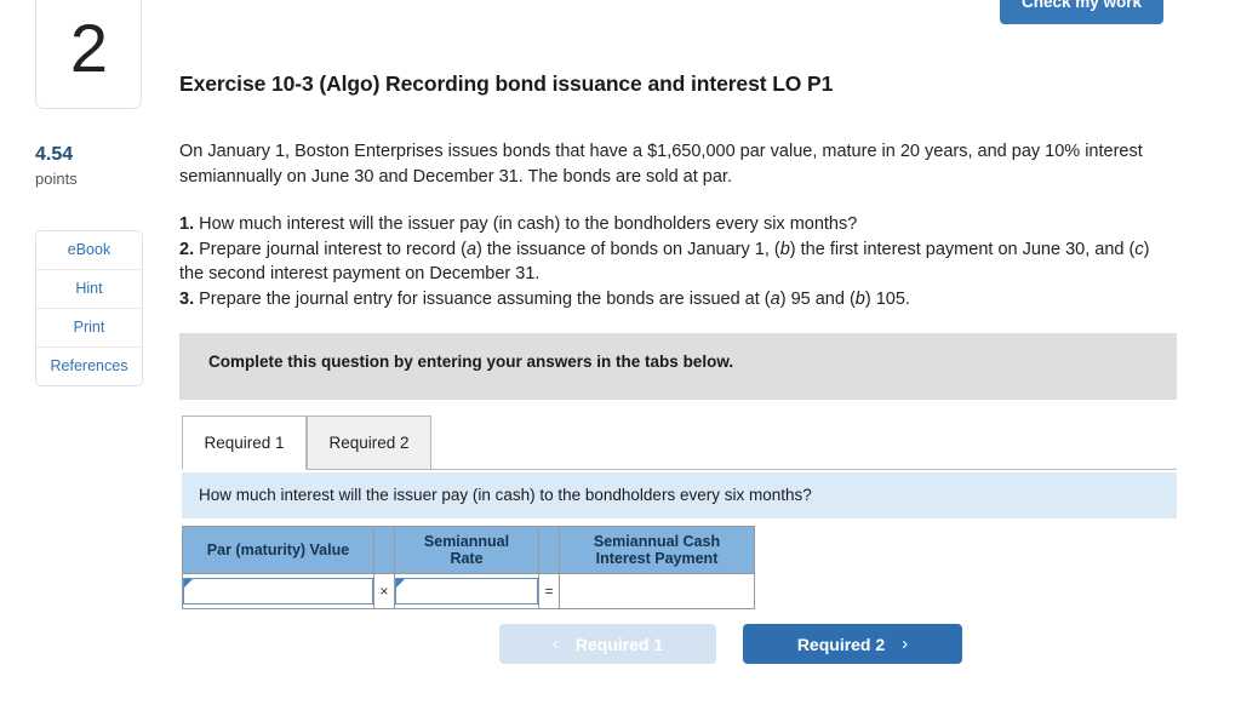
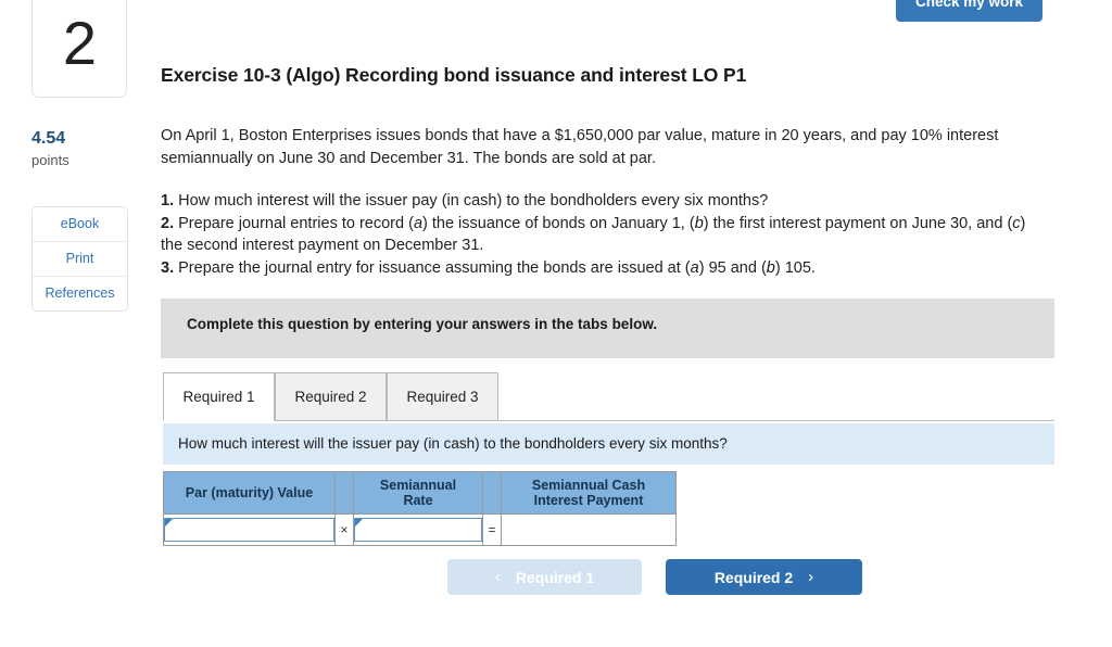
  2
  4.54
  points
  eBook
- Hint
  Print
  References
  Check my work
  Exercise 10-3 (Algo) Recording bond issuance and interest LO P1
- On January 1, Boston Enterprises issues bonds that have a $1,650,000 par value, mature in 20 years, and pay 10% interest semiannually on June 30 and December 31. The bonds are sold at par.
+ On April 1, Boston Enterprises issues bonds that have a $1,650,000 par value, mature in 20 years, and pay 10% interest semiannually on June 30 and December 31. The bonds are sold at par.
  1. How much interest will the issuer pay (in cash) to the bondholders every six months?
- 2. Prepare journal interest to record (a) the issuance of bonds on January 1, (b) the first interest payment on June 30, and (c) the second interest payment on December 31.
+ 2. Prepare journal entries to record (a) the issuance of bonds on January 1, (b) the first interest payment on June 30, and (c) the second interest payment on December 31.
  3. Prepare the journal entry for issuance assuming the bonds are issued at (a) 95 and (b) 105.
  Complete this question by entering your answers in the tabs below.
  Required 1
  Required 2
+ Required 3
  How much interest will the issuer pay (in cash) to the bondholders every six months?
  Par (maturity) Value		Semiannual Rate		Semiannual Cash Interest Payment
  	×		=
  ‹
  Required 1
  Required 2
  ›
